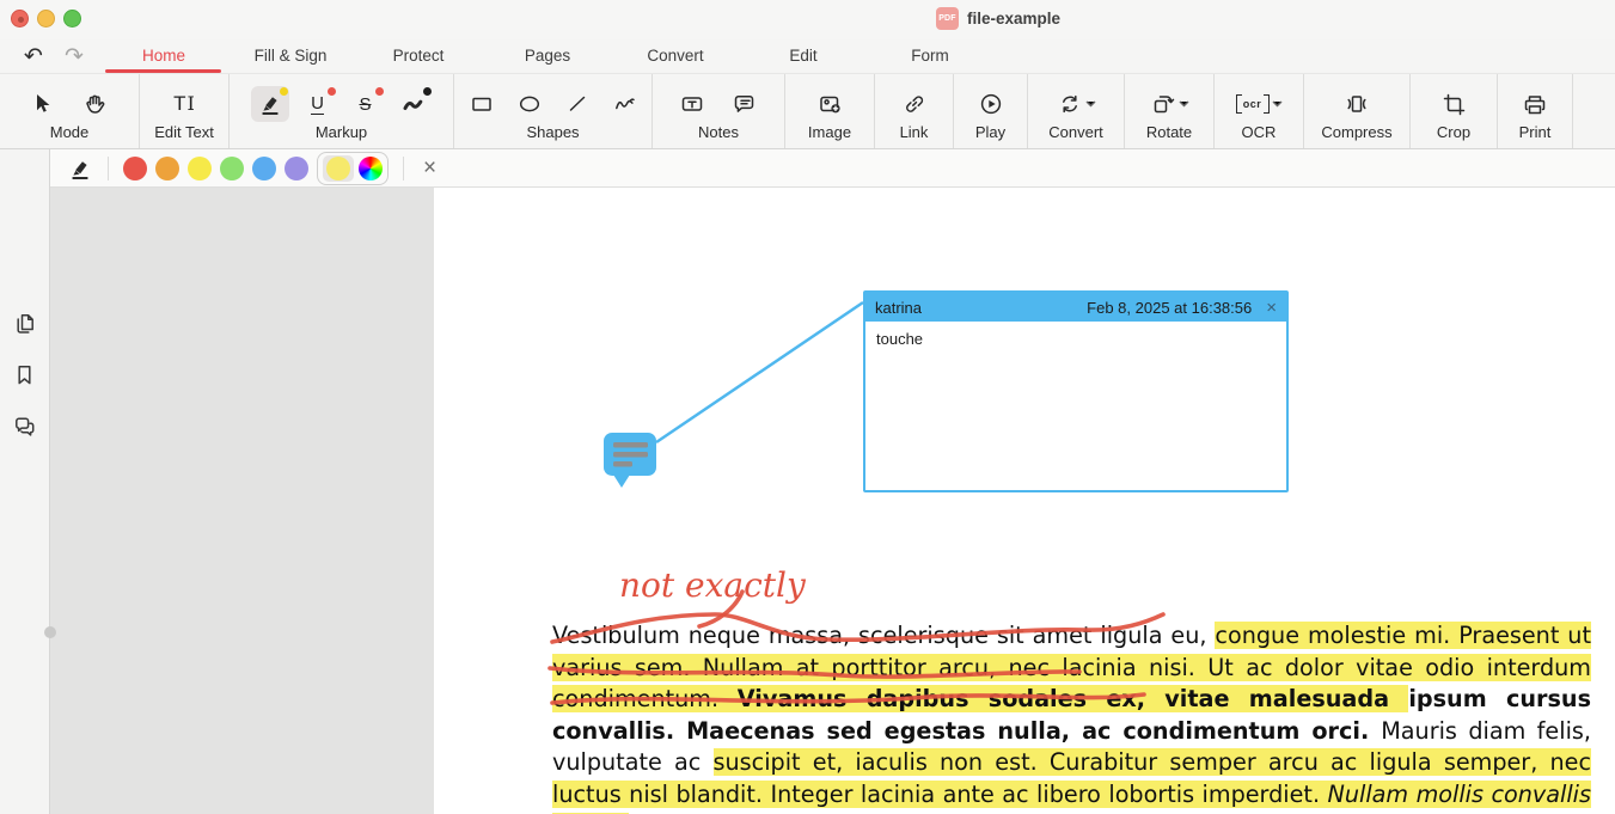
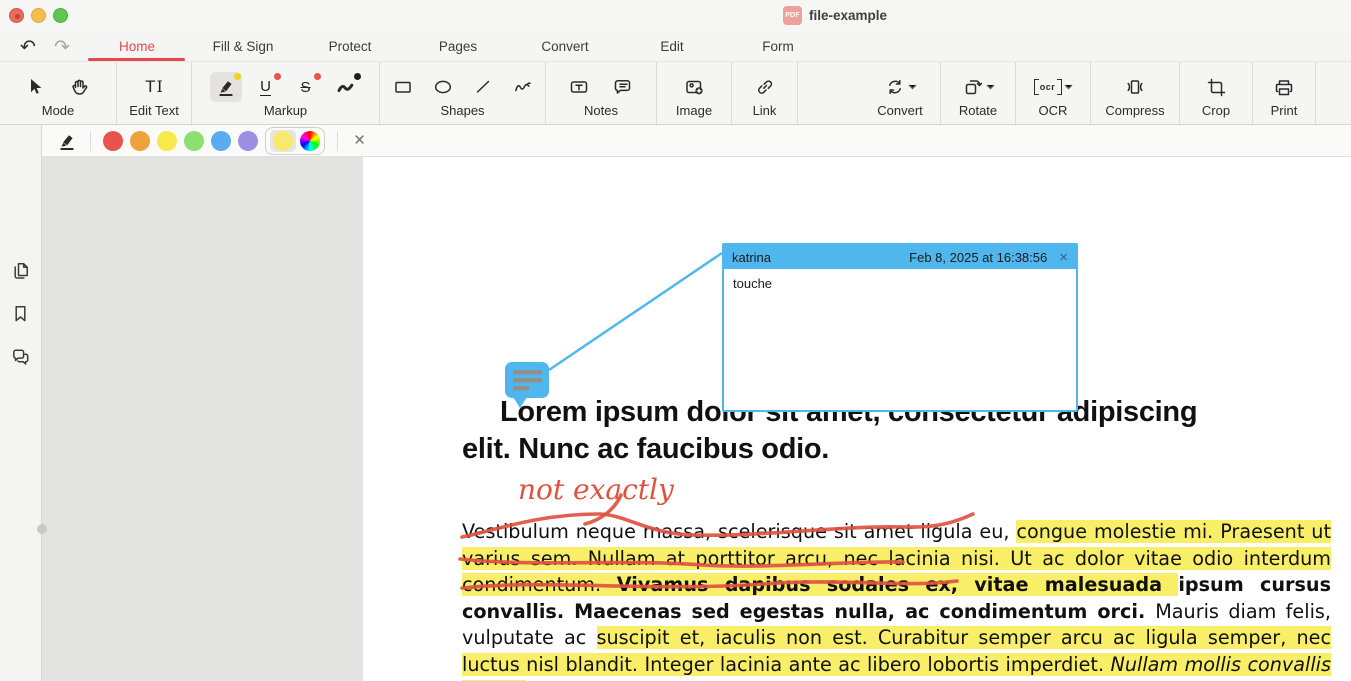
  file-example
  ↶
  ↷
  Home
  Fill & Sign
  Protect
  Pages
  Convert
  Edit
  Form
  Mode
  T
  I
  Edit Text
  U
  S
  Markup
  Shapes
  Notes
  Image
  Link
- Play
  Convert
  Rotate
  ocr
  OCR
  Compress
  Crop
  Print
  ×
+ Lorem ipsum dolor sit amet, consectetur adipiscing
+ elit. Nunc ac faucibus odio.
  not exactly
  Vtibulum neque mssa, scele sit amet ligula eu, congue molestie mi. Praesent ut arius sem. Nullam at porttitor arcu, nec lacinia nisi. Ut ac dolor vitae odio interdum co amusus sodx, vitae malesuada ipsum cursus convallis. Maecenas sed egestas nulla, ac condimentum orci. Mauris diam felis, vulputate ac suscipit et, iaculis non est. Curabitur semper arcu ac ligula semper, nec luctus nisl blandit. Integer lacinia ante ac libero lobortis imperdiet. Nullam mollis convallis
  katrina
  Feb 8, 2025 at 16:38:56
  ×
  touche
